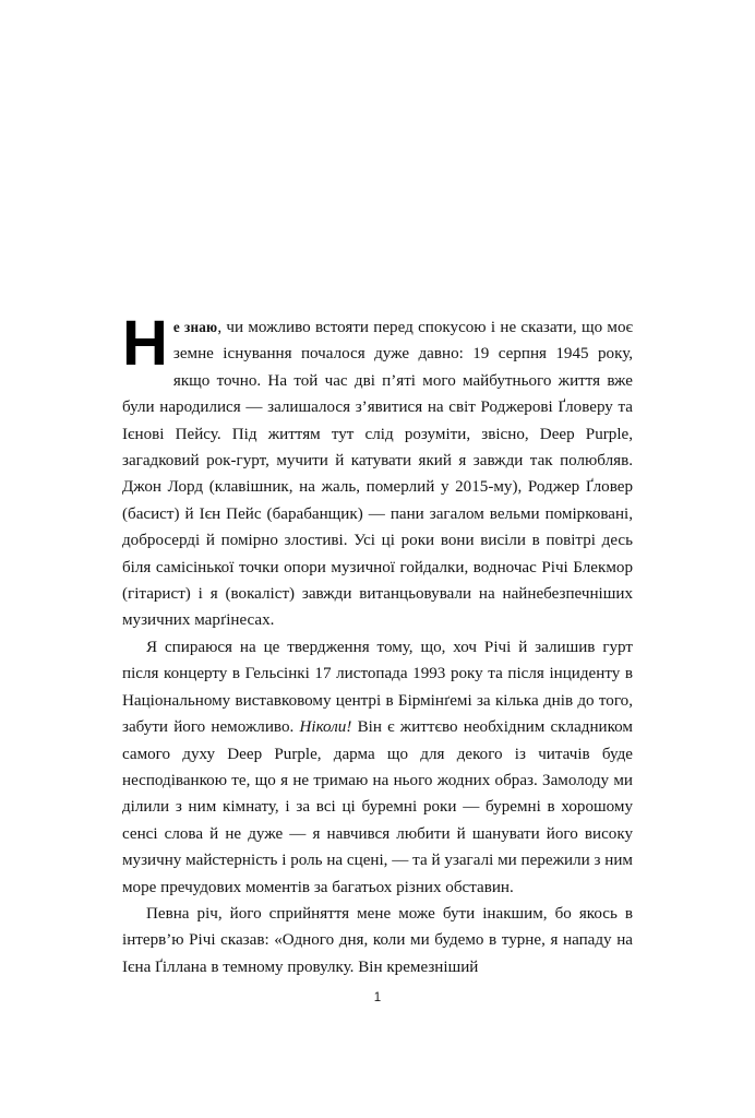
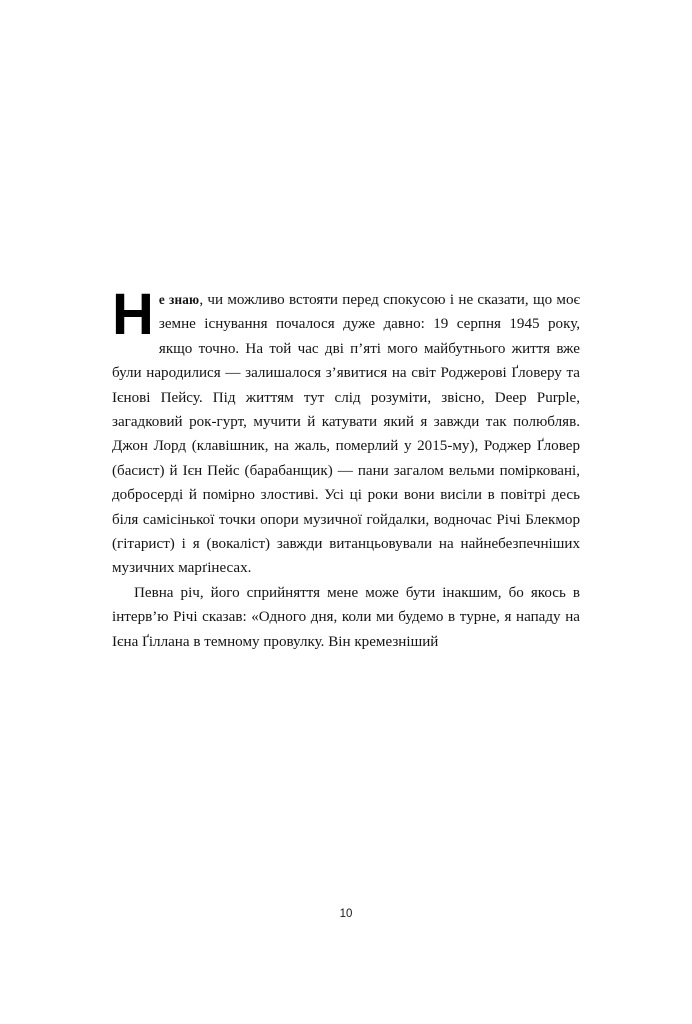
  Н
  е знаю, чи можливо встояти перед спокусою і не сказати, що моє земне існування почалося дуже давно: 19 серпня 1945 року, якщо точно. На той час дві п’яті мого майбутнього життя вже були народилися — залишалося з’явитися на світ Роджерові Ґловеру та Ієнові Пейсу. Під життям тут слід розуміти, звісно, Deep Purple, загадковий рок-гурт, мучити й катувати який я завжди так полюбляв. Джон Лорд (клавішник, на жаль, померлий у 2015-му), Роджер Ґловер (басист) й Ієн Пейс (барабанщик) — пани загалом вельми помірковані, добросерді й помірно злостиві. Усі ці роки вони висіли в повітрі десь біля самісінької точки опори музичної гойдалки, водночас Річі Блекмор (гітарист) і я (вокаліст) завжди витанцьовували на найнебезпечніших музичних марґінесах.
- Я спираюся на це твердження тому, що, хоч Річі й залишив гурт після концерту в Гельсінкі 17 листопада 1993 року та після інциденту в Національному виставковому центрі в Бірмінґемі за кілька днів до того, забути його неможливо. Ніколи! Він є життєво необхідним складником самого духу Deep Purple, дарма що для декого із читачів буде несподіванкою те, що я не тримаю на нього жодних образ. Замолоду ми ділили з ним кімнату, і за всі ці буремні роки — буремні в хорошому сенсі слова й не дуже — я навчився любити й шанувати його високу музичну майстерність і роль на сцені, — та й узагалі ми пережили з ним море пречудових моментів за багатьох різних обставин.
  Певна річ, його сприйняття мене може бути інакшим, бо якось в інтерв’ю Річі сказав: «Одного дня, коли ми будемо в турне, я нападу на Ієна Ґіллана в темному провулку. Він кремезніший
- 1
+ 10
